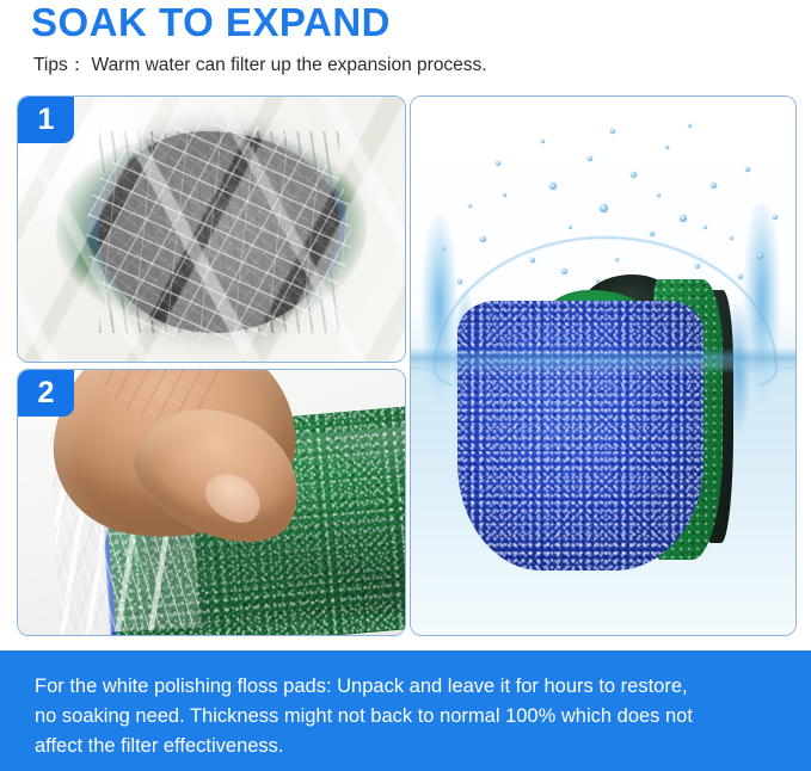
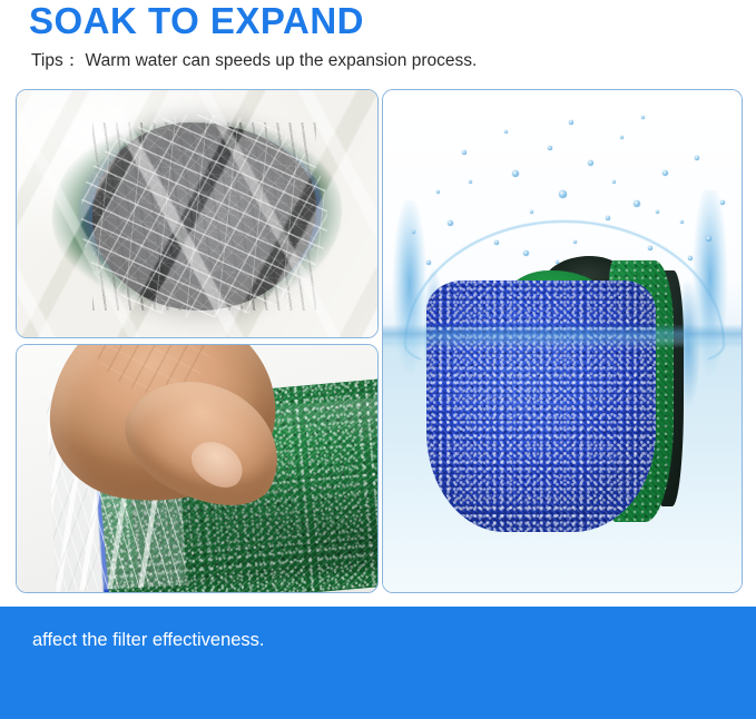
  SOAK TO EXPAND
- Tips： Warm water can filter up the expansion process.
+ Tips： Warm water can speeds up the expansion process.
- 1
- 2
- For the white polishing floss pads: Unpack and leave it for hours to restore,
- no soaking need. Thickness might not back to normal 100% which does not
  affect the filter effectiveness.
